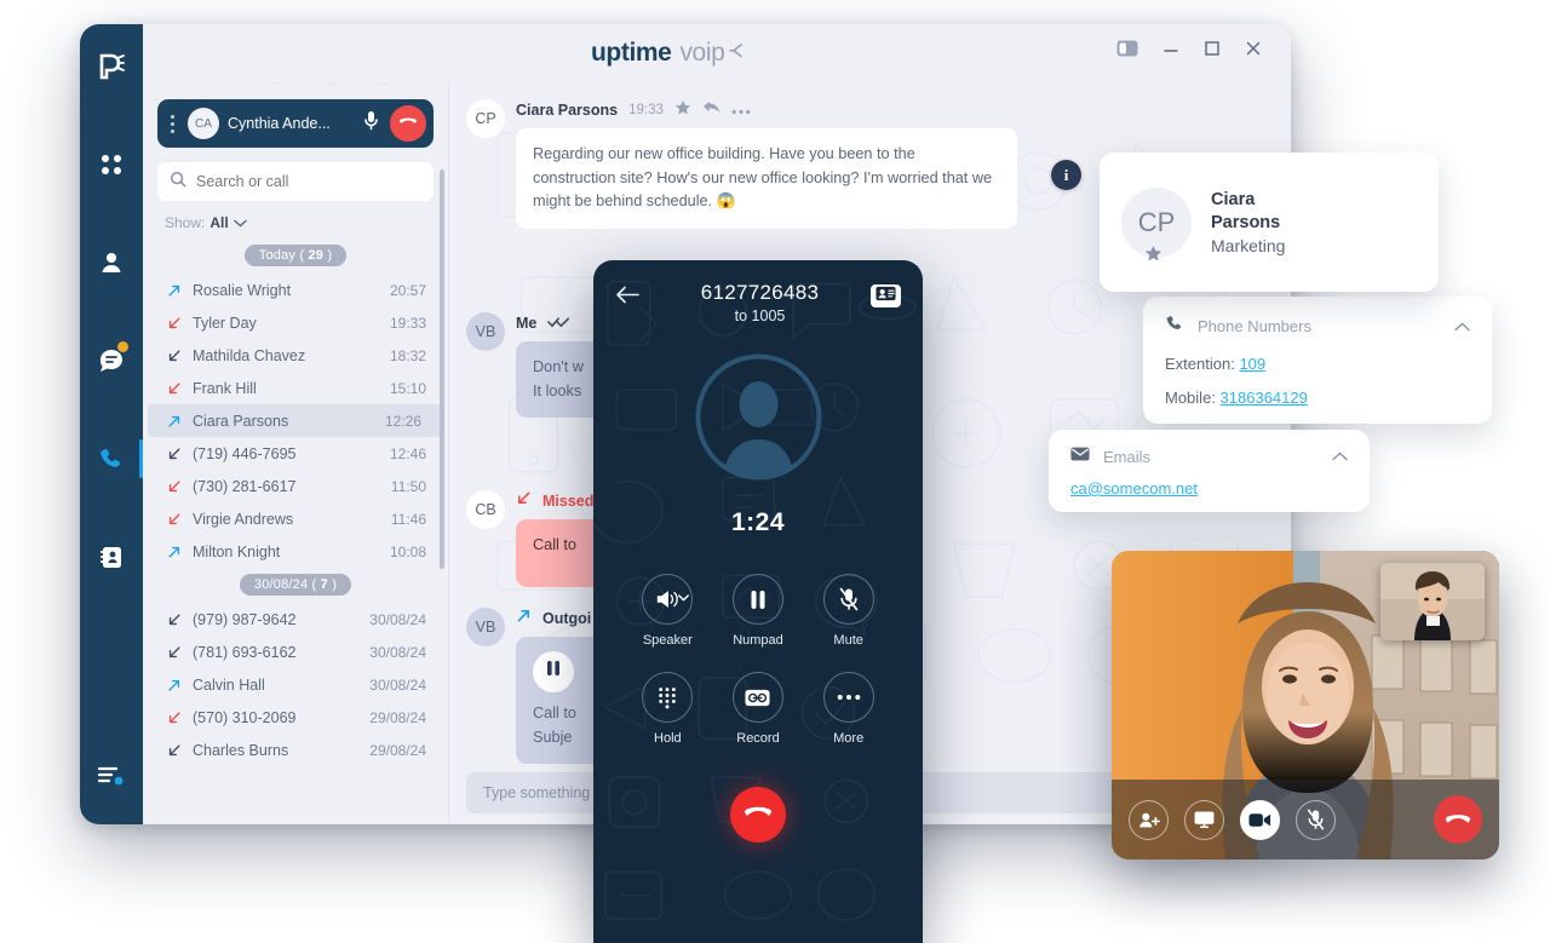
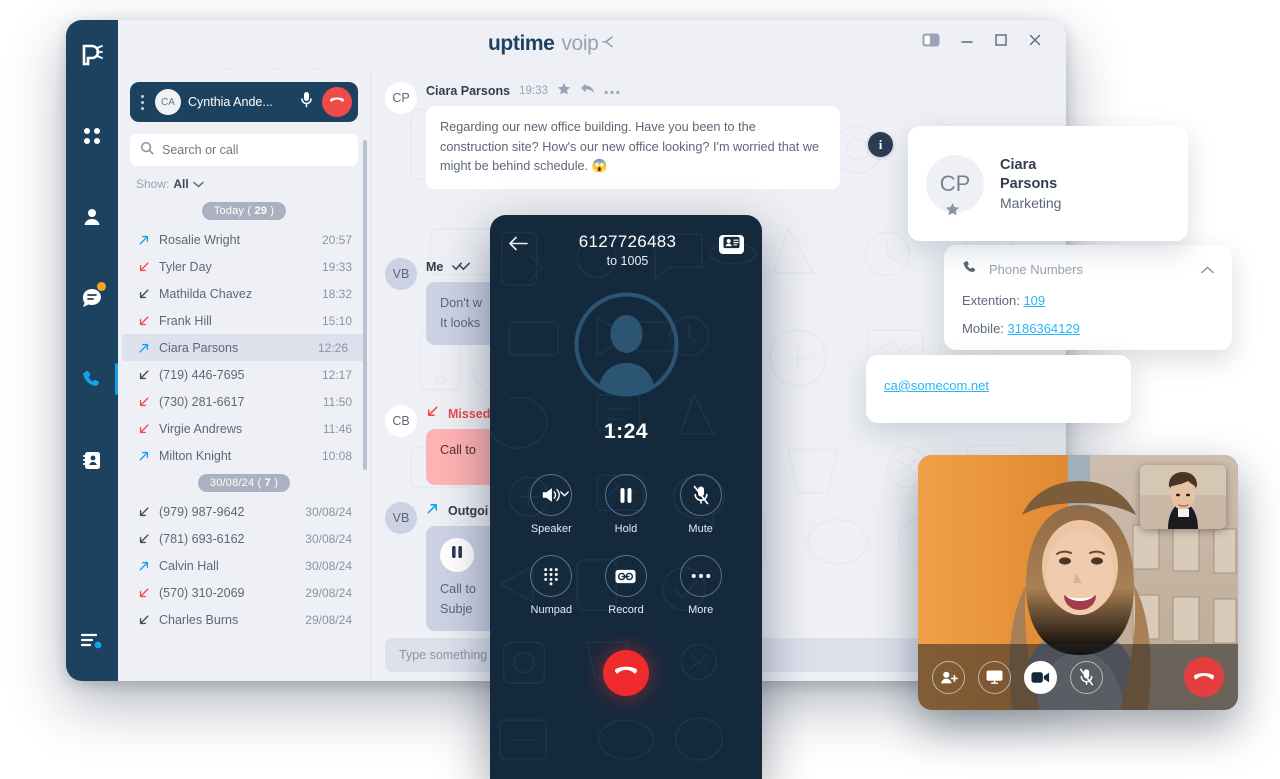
  CA
  Cynthia Ande...
  Search or call
  Show:
  All
  Today ( 29 )
  Rosalie Wright
  20:57
  Tyler Day
  19:33
  Mathilda Chavez
  18:32
  Frank Hill
  15:10
  Ciara Parsons
  12:26
  (719) 446-7695
- 12:46
+ 12:17
  (730) 281-6617
  11:50
  Virgie Andrews
  11:46
  Milton Knight
  10:08
  30/08/24 ( 7 )
  (979) 987-9642
  30/08/24
  (781) 693-6162
  30/08/24
  Calvin Hall
  30/08/24
  (570) 310-2069
  29/08/24
  Charles Burns
  29/08/24
  CP
  Ciara Parsons
  19:33
  Regarding our new office building. Have you been to the construction site? How's our new office looking? I'm worried that we might be behind schedule. 😱
  VB
  Me
  Don't w
  It looks
  CB
  Missed
  Call to
  VB
  Outgoi
  Call to
  Subje
  Type something
  uptime
  voip
  i
  CP
  Ciara
  Parsons
  Marketing
  Phone Numbers
  Extention: 109
  Mobile: 3186364129
- Emails
  ca@somecom.net
  6127726483
  to 1005
  1:24
  Speaker
- Numpad
+ Hold
  Mute
- Hold
+ Numpad
  Record
  More
